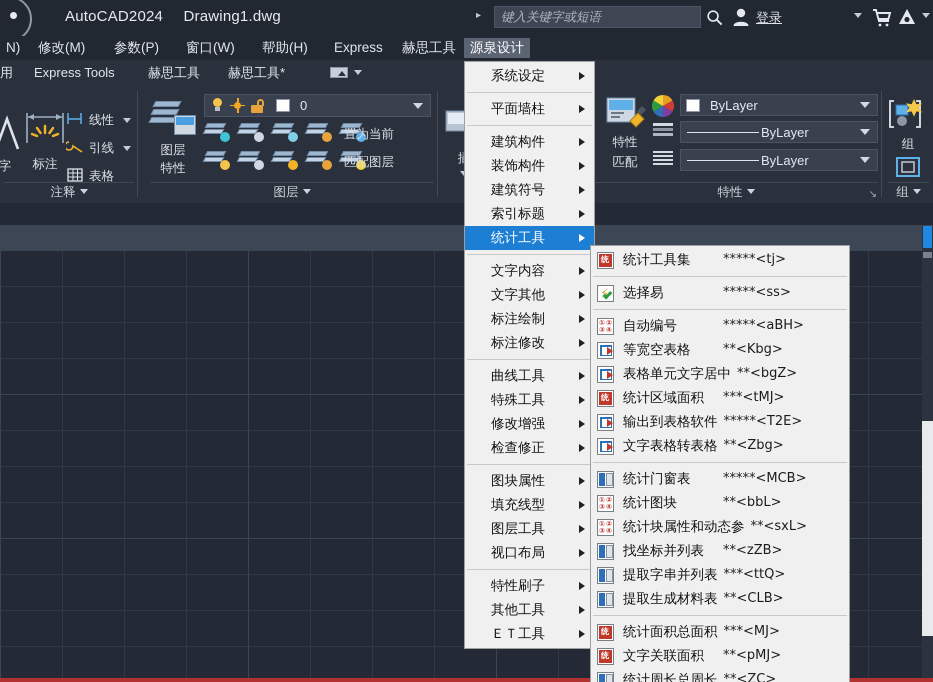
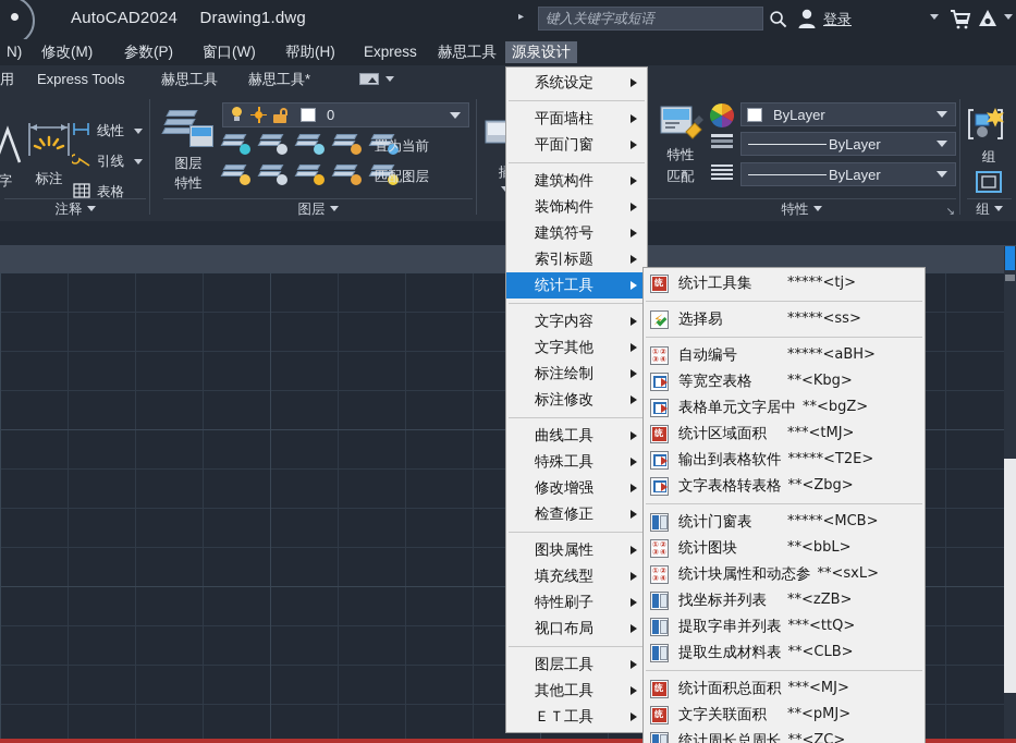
  AutoCAD2024 Drawing1.dwg
  ▸
  键入关键字或短语
  登录
  N)
  修改(M)
  参数(P)
  窗口(W)
  帮助(H)
  Express
  赫思工具
  源泉设计
  用
  Express Tools
  赫思工具
  赫思工具*
  字
  标注
  线性
  引线
  表格
  注释
  图层
  特性
  0
  置为当前
  匹配图层
  图层
  特性
  匹配
  ByLayer
  ByLayer
  ByLayer
  特性
  ↘
  组
  组
  系统设定
  平面墙柱
+ 平面门窗
  建筑构件
  装饰构件
  建筑符号
  索引标题
  统计工具
  文字内容
  文字其他
  标注绘制
  标注修改
  曲线工具
  特殊工具
  修改增强
  检查修正
  图块属性
  填充线型
- 图层工具
+ 特性刷子
  视口布局
- 特性刷子
+ 图层工具
  其他工具
  ＥＴ工具
  统
  统计工具集
  *****<tj>
  ⚡
  选择易
  *****<ss>
  ①
  ②
  ③
  ④
  自动编号
  *****<aBH>
  等宽空表格
  **<Kbg>
  表格单元文字居中
  **<bgZ>
  统
  统计区域面积
  ***<tMJ>
  输出到表格软件
  *****<T2E>
  文字表格转表格
  **<Zbg>
  统计门窗表
  *****<MCB>
  ①
  ②
  ③
  ④
  统计图块
  **<bbL>
  ①
  ②
  ③
  ④
  统计块属性和动态参
  **<sxL>
  找坐标并列表
  **<zZB>
  提取字串并列表
  ***<ttQ>
  提取生成材料表
  **<CLB>
  统
  统计面积总面积
  ***<MJ>
  统
  文字关联面积
  **<pMJ>
  统计周长总周长
  **<ZC>
